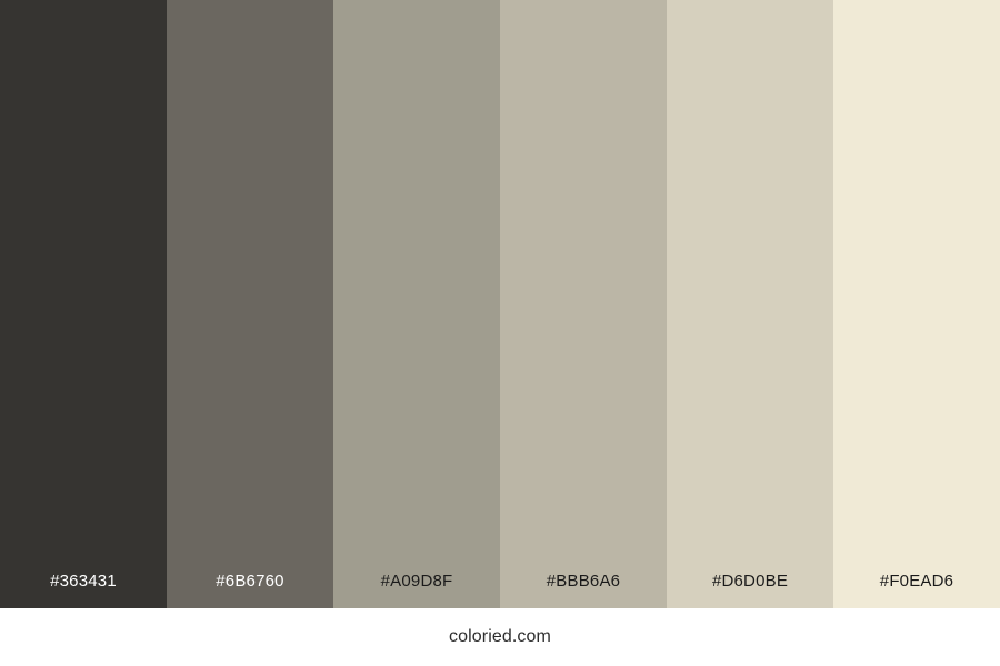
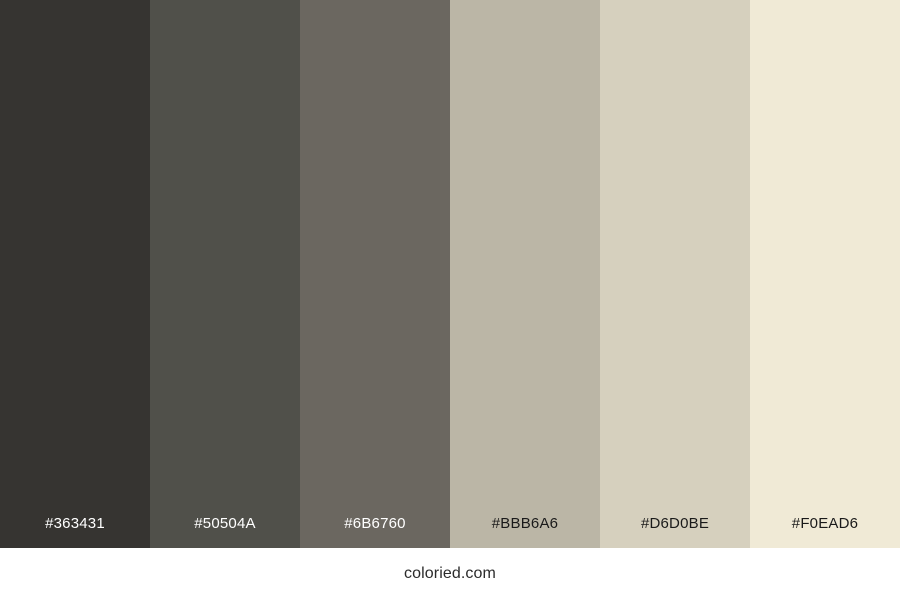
  #363431
+ #50504A
  #6B6760
- #A09D8F
  #BBB6A6
  #D6D0BE
  #F0EAD6
  coloried.com
